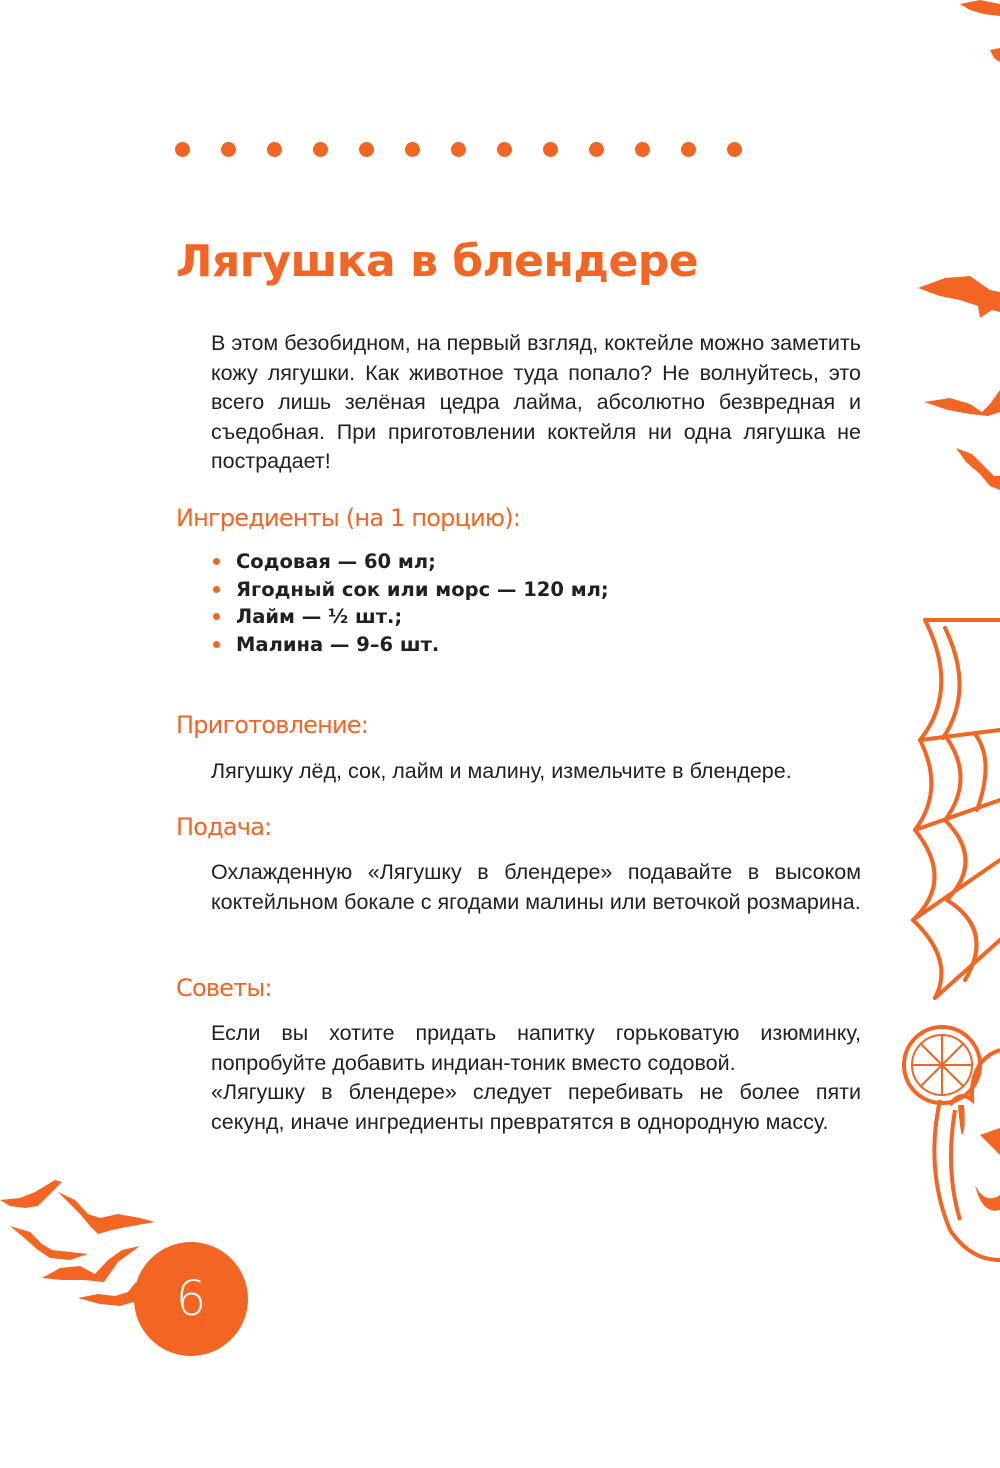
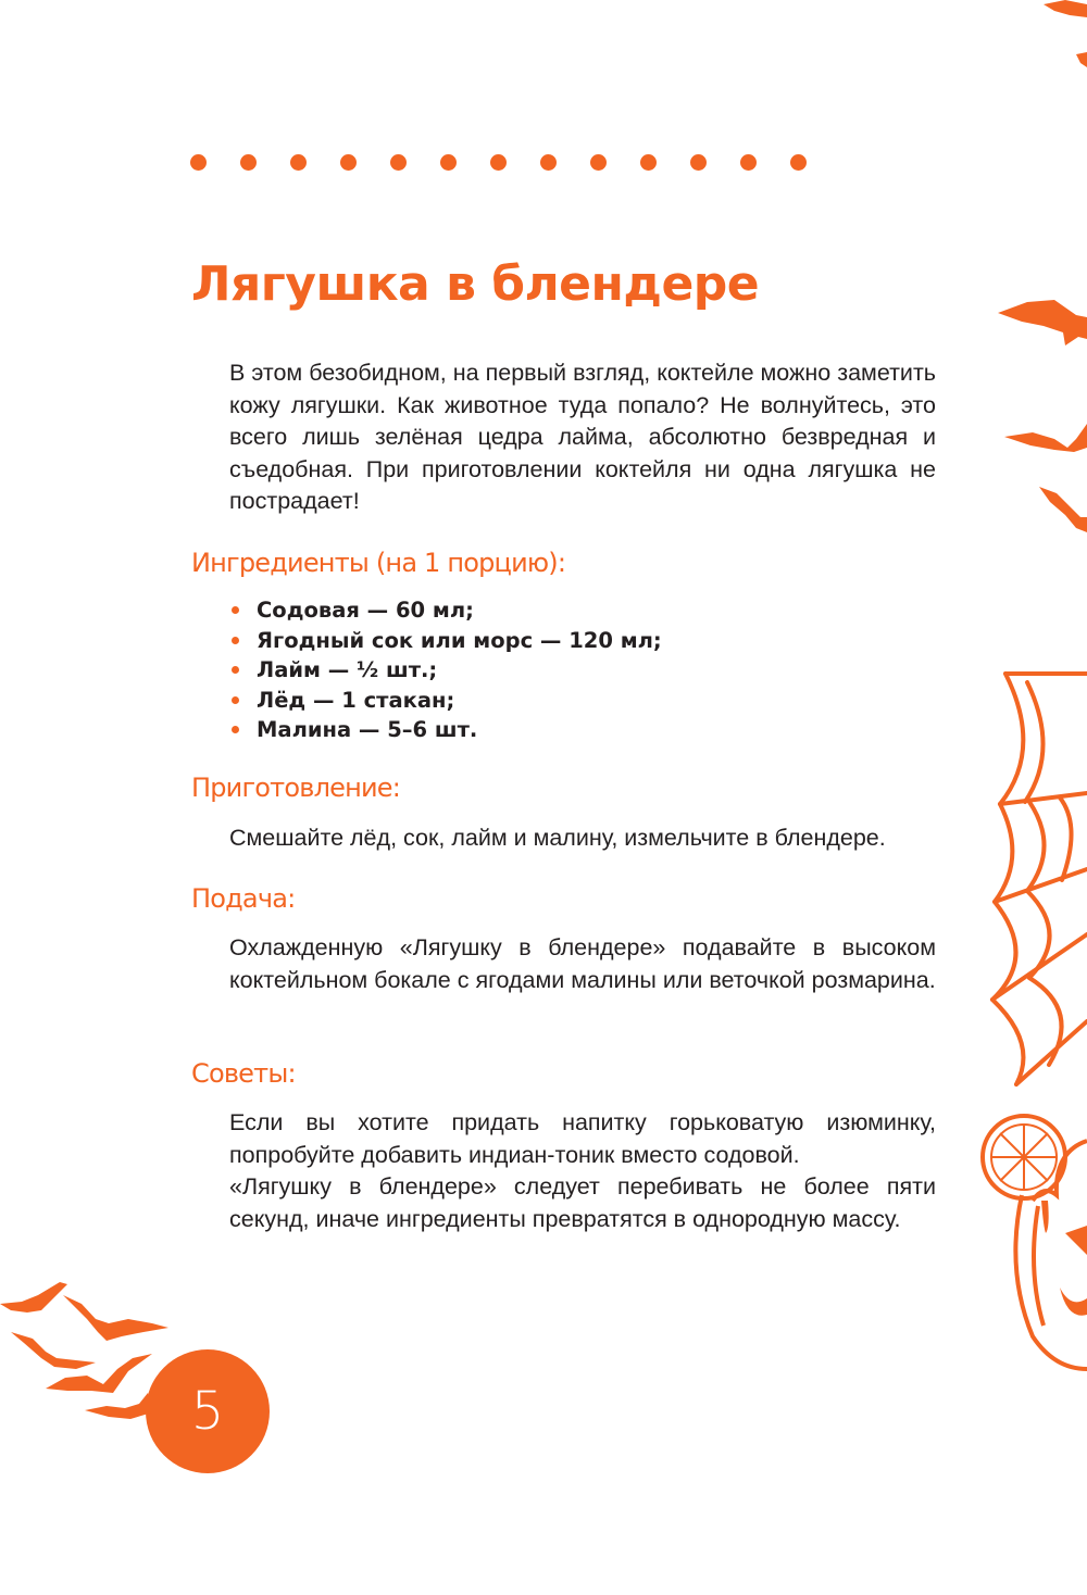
  Лягушка в блендере
  В этом безобидном, на первый взгляд, коктейле можно заметить кожу лягушки. Как животное туда попало? Не волнуйтесь, это всего лишь зелёная цедра лайма, абсолютно безвредная и съедобная. При приготовлении коктейля ни одна лягушка не пострадает!
  Ингредиенты (на 1 порцию):
  Содовая — 60 мл;
  Ягодный сок или морс — 120 мл;
  Лайм — ½ шт.;
+ Лёд — 1 стакан;
- Малина — 9–6 шт.
+ Малина — 5–6 шт.
  Приготовление:
- Лягушку лёд, сок, лайм и малину, измельчите в блендере.
+ Смешайте лёд, сок, лайм и малину, измельчите в блендере.
  Подача:
  Охлажденную «Лягушку в блендере» подавайте в высоком коктейльном бокале с ягодами малины или веточкой розмарина.
  Советы:
  Если вы хотите придать напитку горьковатую изюминку, попробуйте добавить индиан-тоник вместо содовой.
  «Лягушку в блендере» следует перебивать не более пяти секунд, иначе ингредиенты превратятся в однородную массу.
- 6
+ 5
